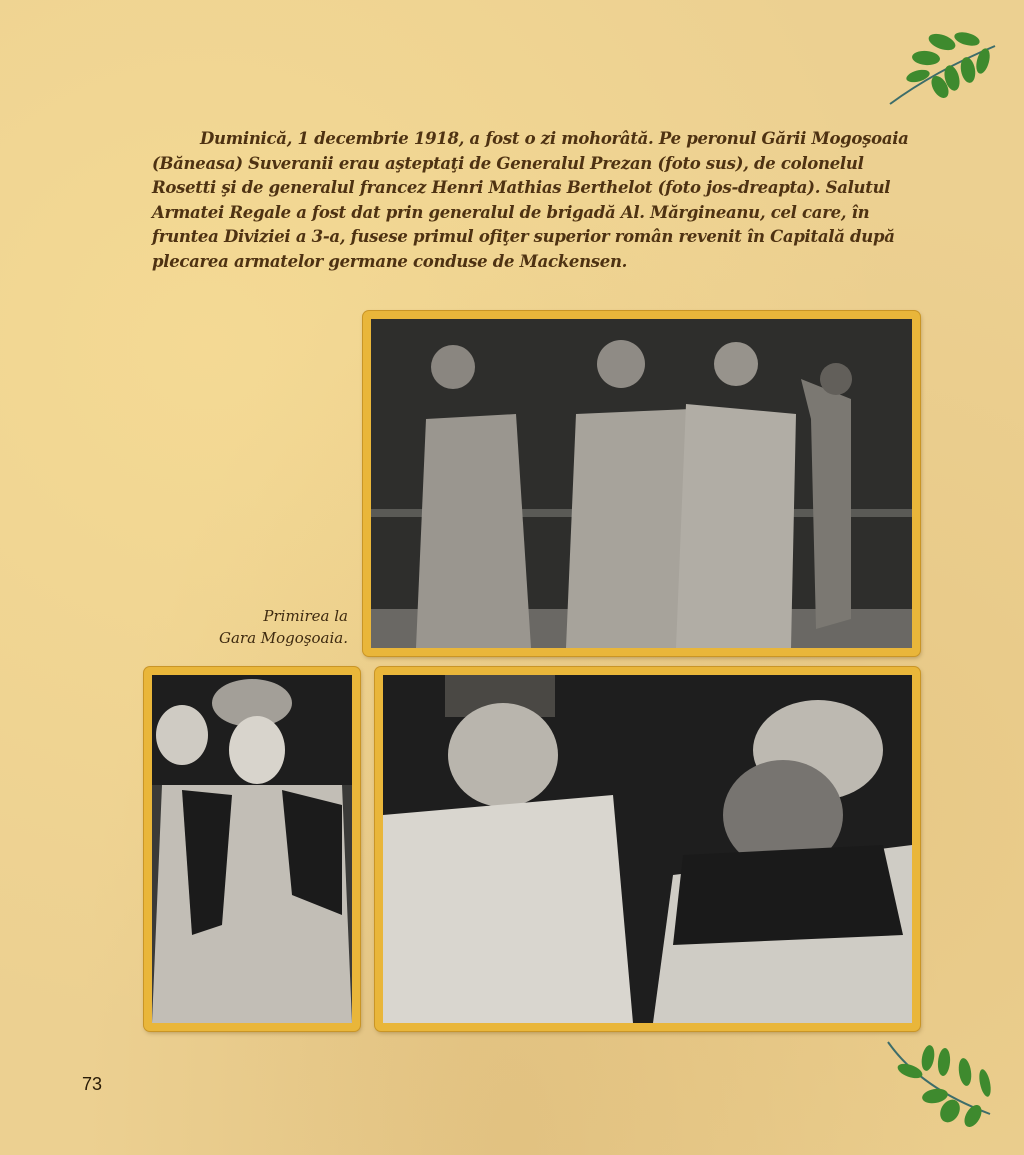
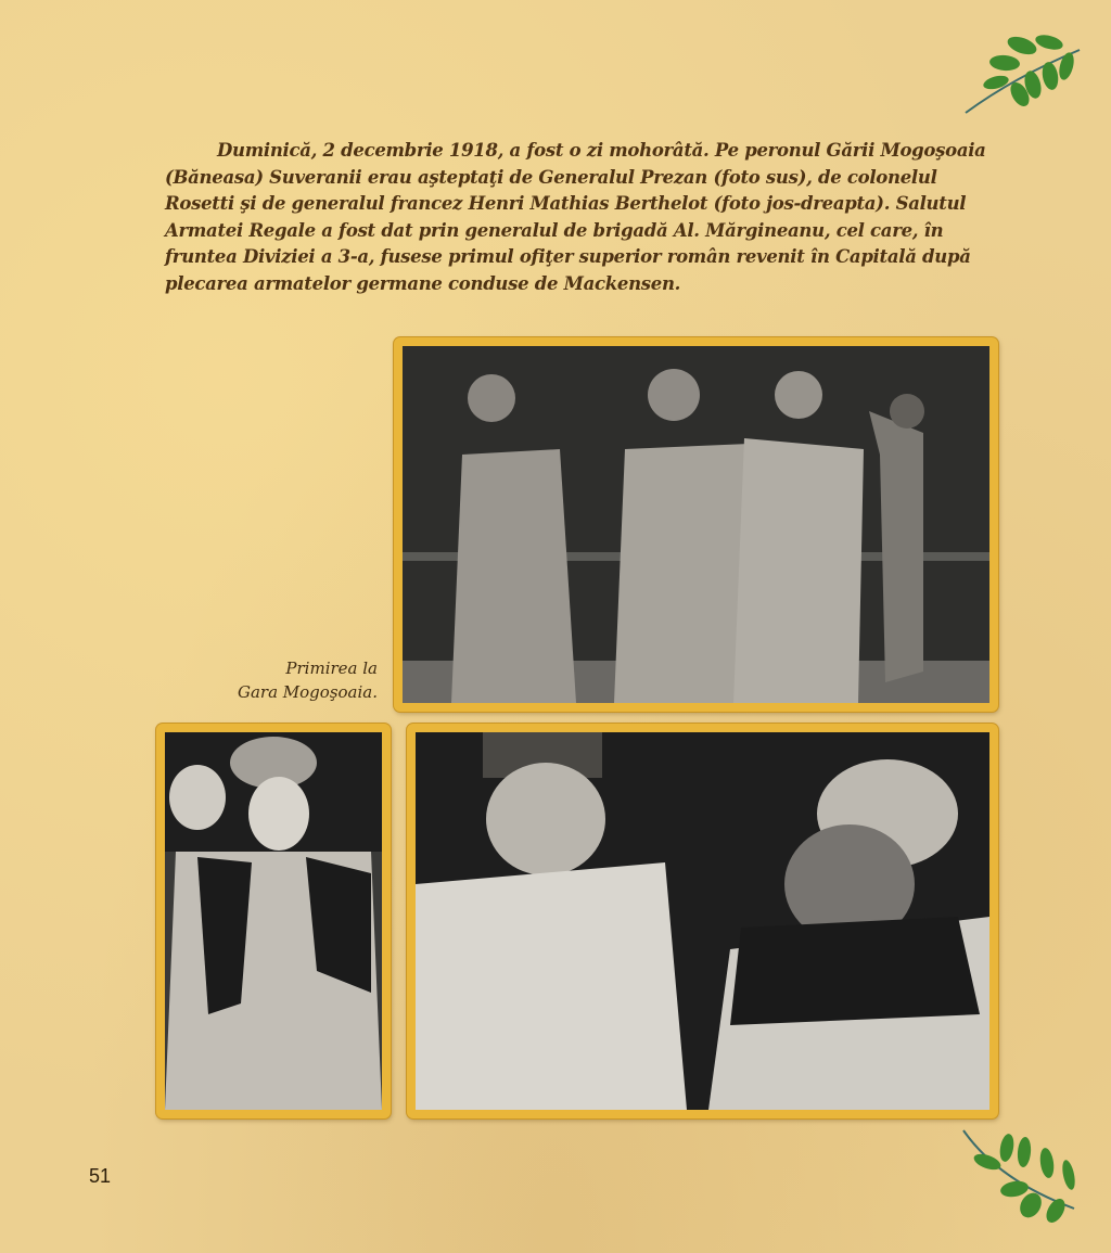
- Duminică, 1 decembrie 1918, a fost o zi mohorâtă. Pe peronul Gării Mogoşoaia (Băneasa) Suveranii erau aşteptaţi de Generalul Prezan (foto sus), de colonelul Rosetti şi de generalul francez Henri Mathias Berthelot (foto jos-dreapta). Salutul Armatei Regale a fost dat prin generalul de brigadă Al. Mărgineanu, cel care, în fruntea Diviziei a 3-a, fusese primul ofiţer superior român revenit în Capitală după plecarea armatelor germane conduse de Mackensen.
+ Duminică, 2 decembrie 1918, a fost o zi mohorâtă. Pe peronul Gării Mogoşoaia (Băneasa) Suveranii erau aşteptaţi de Generalul Prezan (foto sus), de colonelul Rosetti şi de generalul francez Henri Mathias Berthelot (foto jos-dreapta). Salutul Armatei Regale a fost dat prin generalul de brigadă Al. Mărgineanu, cel care, în fruntea Diviziei a 3-a, fusese primul ofiţer superior român revenit în Capitală după plecarea armatelor germane conduse de Mackensen.
  Primirea la
  Gara Mogoşoaia.
- 73
+ 51
